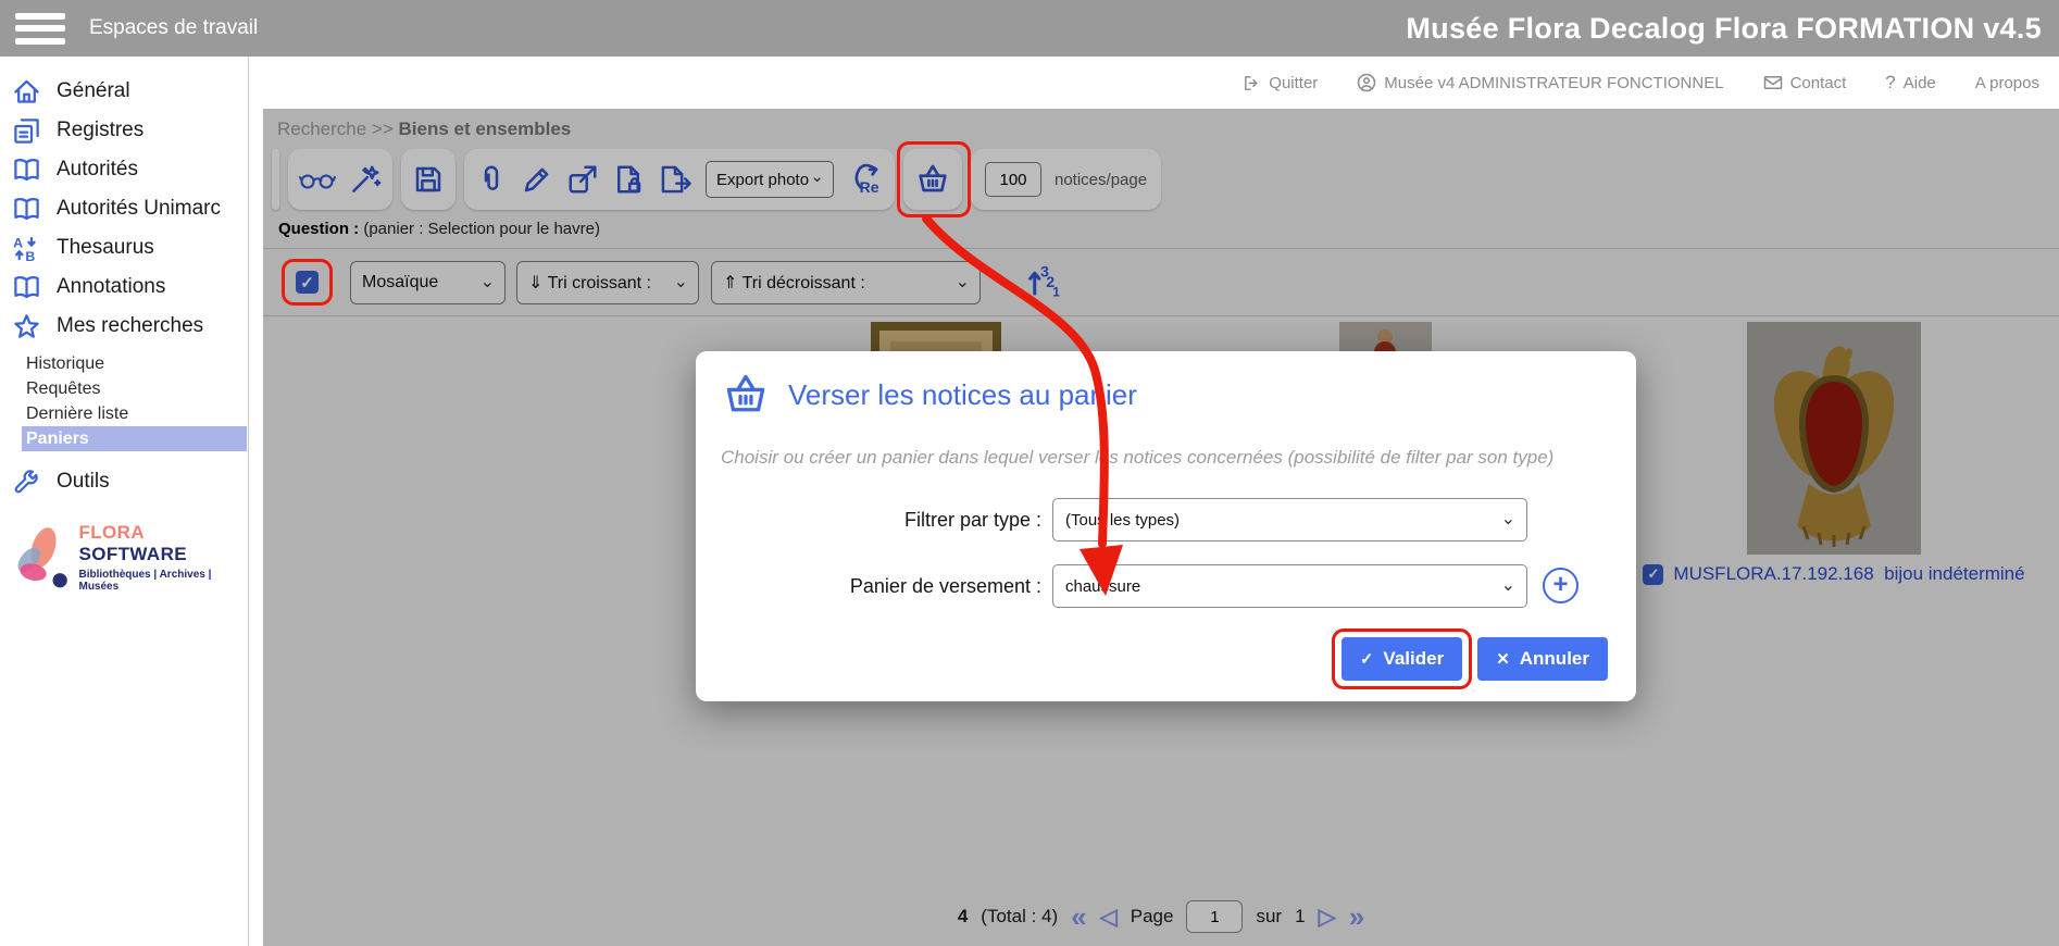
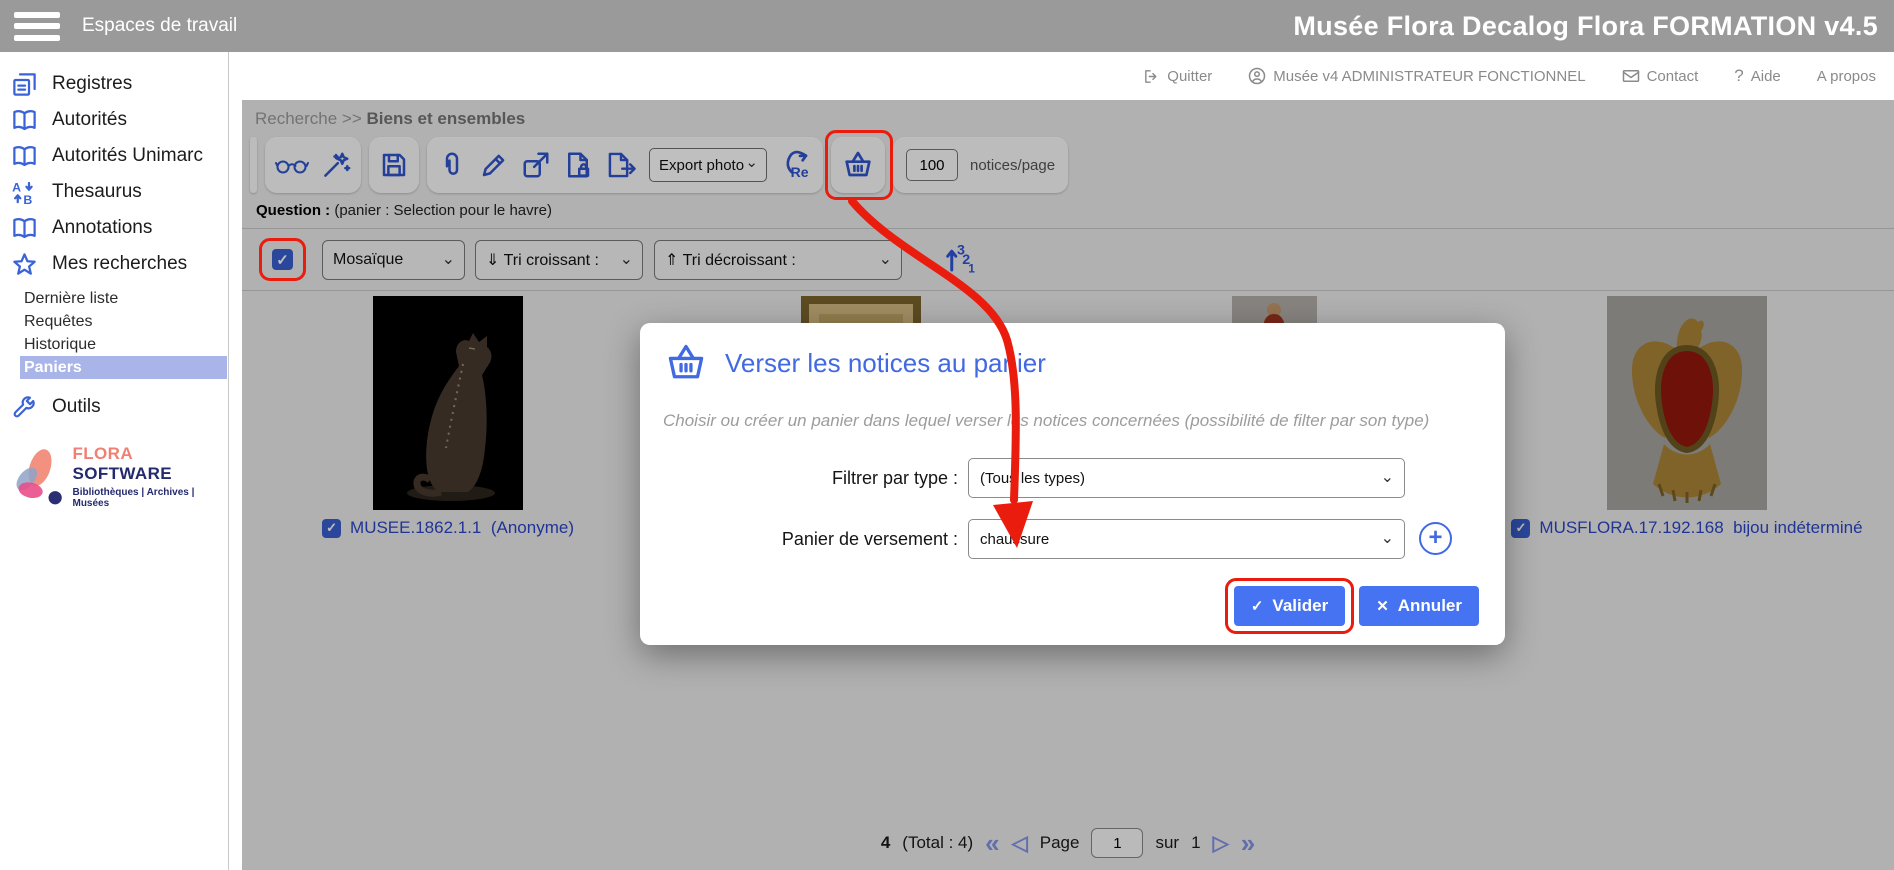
  Espaces de travail
  Musée Flora Decalog Flora FORMATION v4.5
  Quitter
  Musée v4 ADMINISTRATEUR FONCTIONNEL
  Contact
  ?
  Aide
  A propos
- Général
  Registres
  Autorités
  Autorités Unimarc
  A
  B
  Thesaurus
  Annotations
  Mes recherches
- Historique
+ Dernière liste
  Requêtes
- Dernière liste
+ Historique
  Paniers
  Outils
  FLORA SOFTWARE
  Bibliothèques | Archives | Musées
  Recherche >> Biens et ensembles
  Export photo
  ⌄
  Re
  100
  notices/page
  Question : (panier : Selection pour le havre)
  Mosaïque
  ⌄
  ⇓ Tri croissant :
  ⌄
  ⇑ Tri décroissant :
  ⌄
  3
  2
  1
+ MUSEE.1862.1.1 (Anonyme)
  MUSFLORA.17.192.168 bijou indéterminé
  4
  (Total : 4)
  «
  ◁
  Page
  1
  sur
  1
  ▷
  »
  Verser les notices au paier
  Choisir ou créer un panier dans lequel verser ls notices concernées (possibilité de filter par son type)
  Filtrer par type :
  (Tou les types)
  ⌄
  Panier de versement :
  chausure
  ⌄
  +
  ✓
  Valider
  ✕
  Annuler
